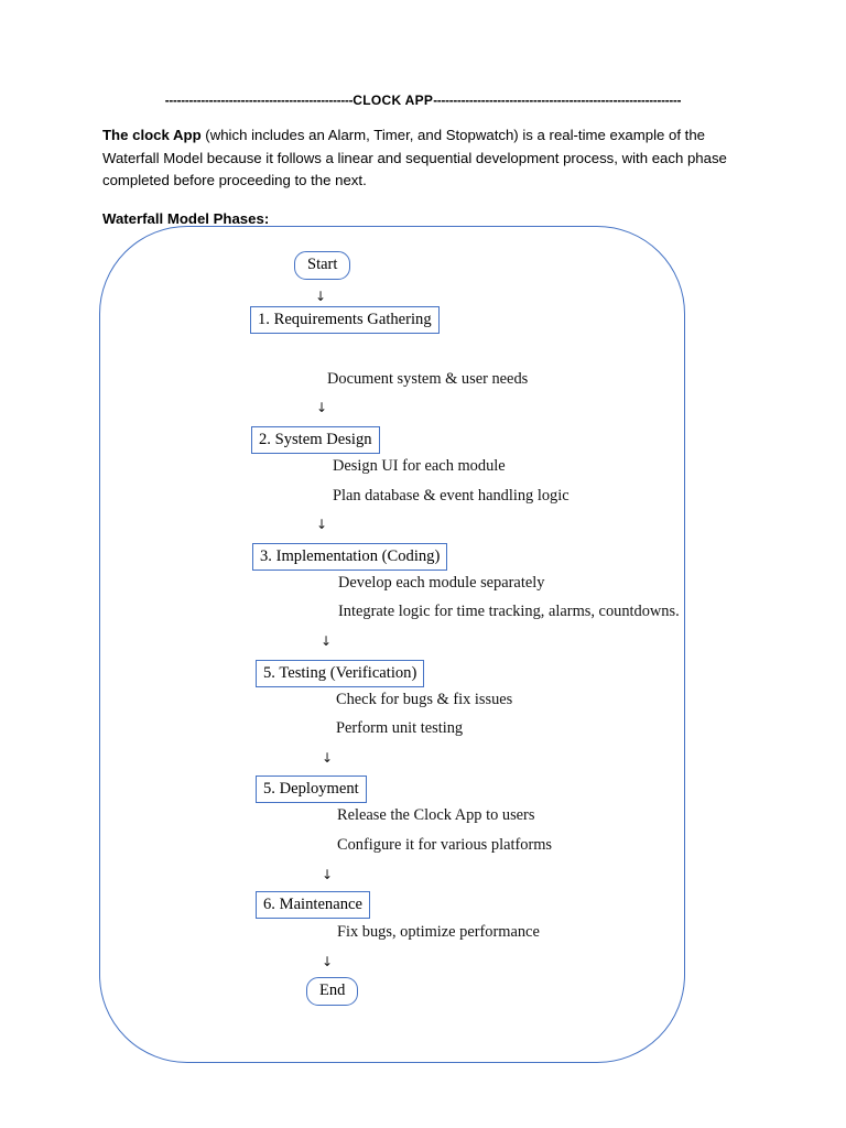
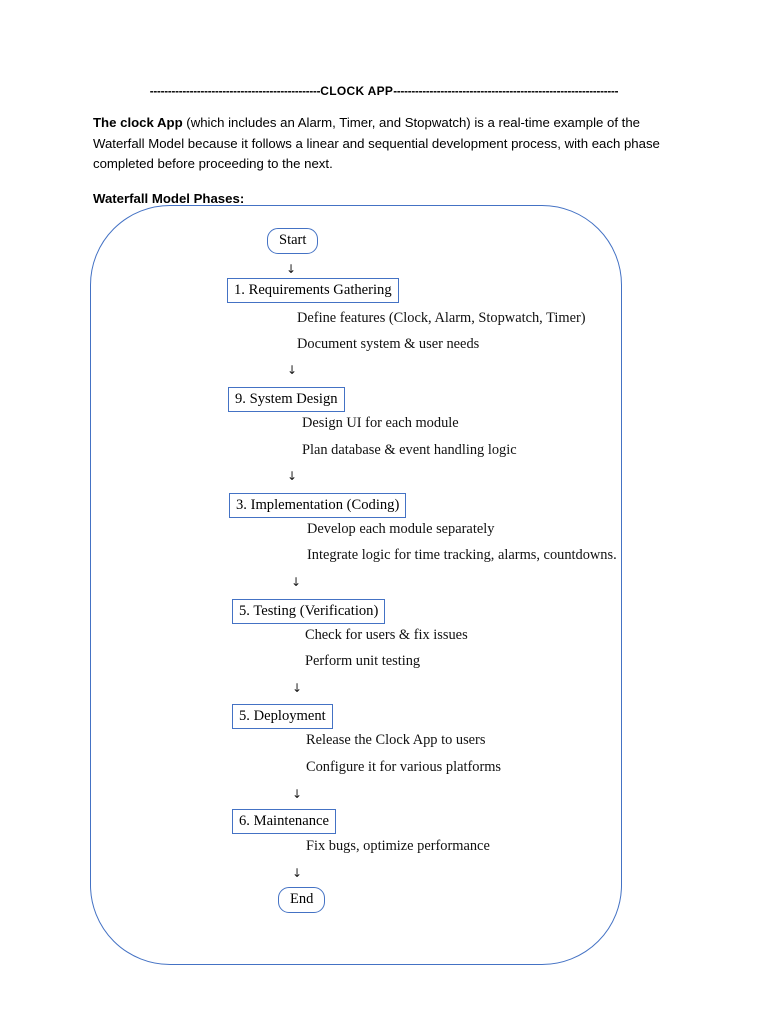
  -----------------------------------------------CLOCK APP--------------------------------------------------------------
  The clock App (which includes an Alarm, Timer, and Stopwatch) is a real-time example of the Waterfall Model because it follows a linear and sequential development process, with each phase completed before proceeding to the next.
  Waterfall Model Phases:
  Start
  ↓
  1. Requirements Gathering
+ Define features (Clock, Alarm, Stopwatch, Timer)
  Document system & user needs
  ↓
- 2. System Design
+ 9. System Design
  Design UI for each module
  Plan database & event handling logic
  ↓
  3. Implementation (Coding)
  Develop each module separately
  Integrate logic for time tracking, alarms, countdowns.
  ↓
  5. Testing (Verification)
- Check for bugs & fix issues
+ Check for users & fix issues
  Perform unit testing
  ↓
  5. Deployment
  Release the Clock App to users
  Configure it for various platforms
  ↓
  6. Maintenance
  Fix bugs, optimize performance
  ↓
  End
